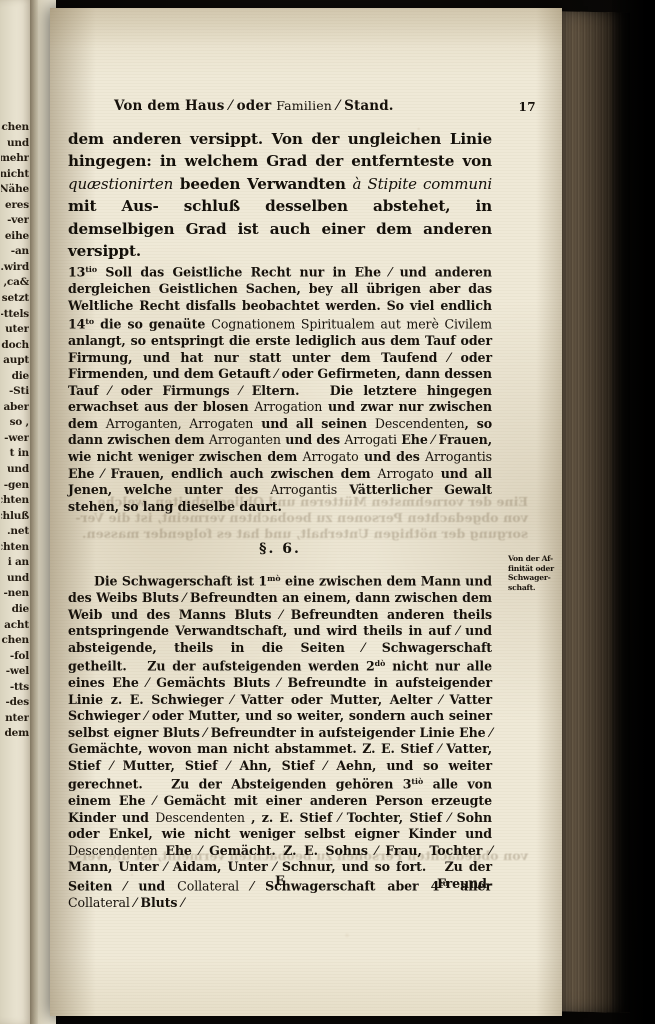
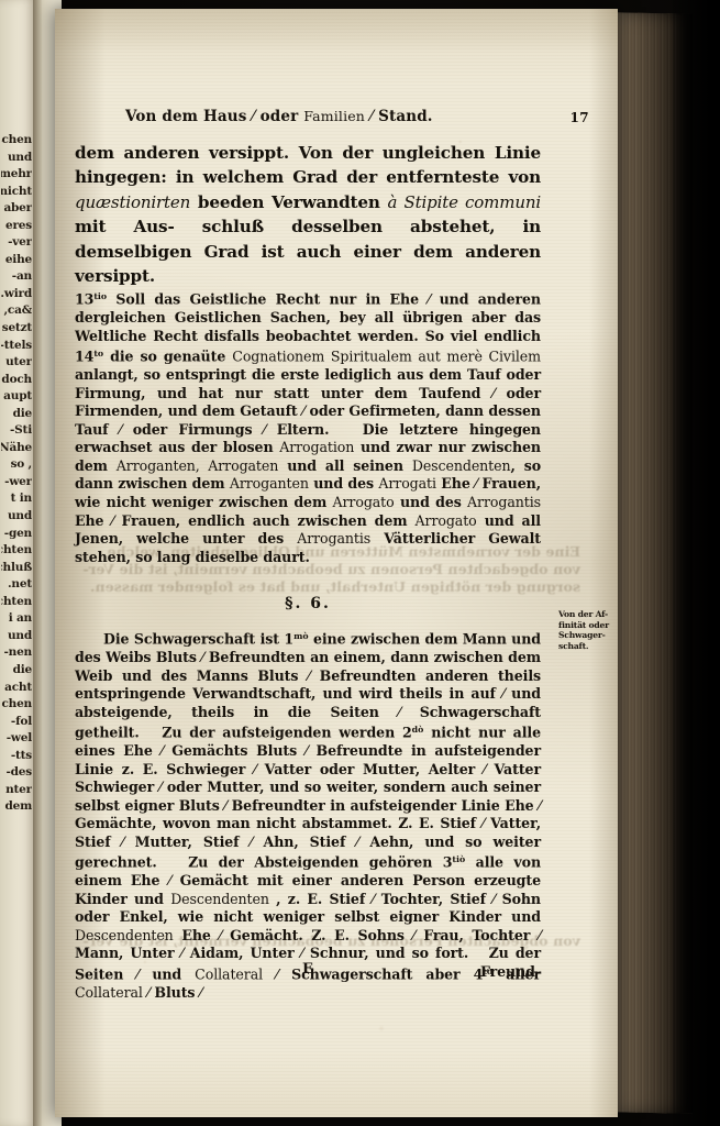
  chen
  und
  mehr
  nicht
- Nähe
+ aber
  eres
  ver-
  eihe
  an-
  wird.
  &ca,
  setzt
  ttels-
  uter
  doch
  aupt
  die
  Sti-
- aber
+ Nähe
  , so
  wer-
  t in
  und
  gen-
  hten
  net.
  hten
  i an
  und
  nen-
  die
  acht
  chen
  fol-
  wel-
  tts-
  des-
  nter
  dem
